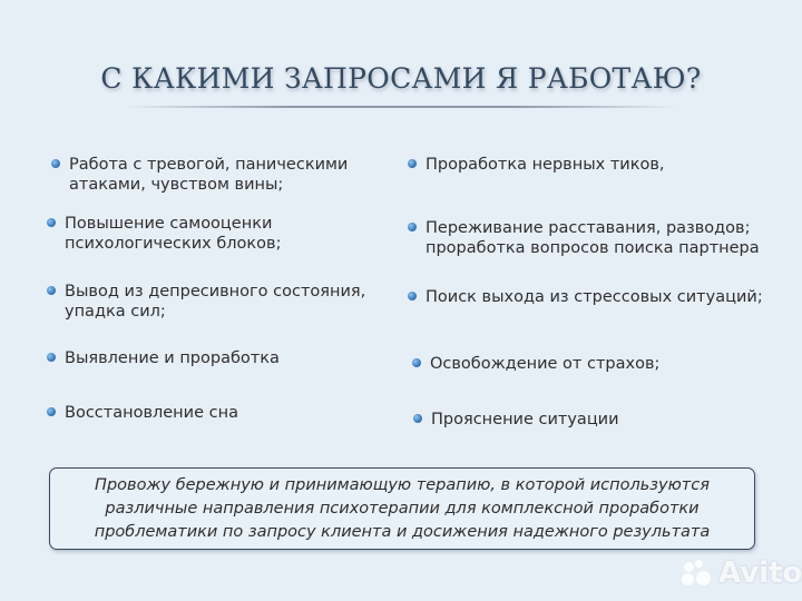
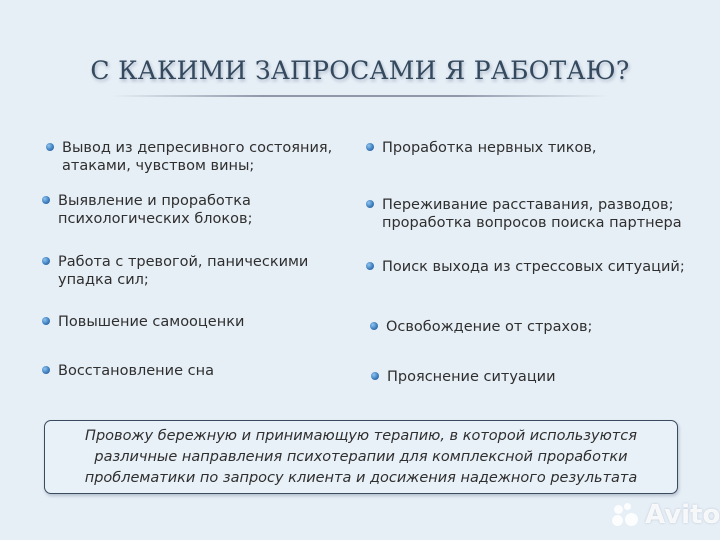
  С КАКИМИ ЗАПРОСАМИ Я РАБОТАЮ?
- Работа с тревогой, паническими
+ Вывод из депресивного состояния,
  атаками, чувством вины;
- Повышение самооценки
+ Выявление и проработка
  психологических блоков;
- Вывод из депресивного состояния,
+ Работа с тревогой, паническими
  упадка сил;
- Выявление и проработка
+ Повышение самооценки
  Восстановление сна
  Проработка нервных тиков,
  Переживание расставания, разводов;
  проработка вопросов поиска партнера
  Поиск выхода из стрессовых ситуаций;
  Освобождение от страхов;
  Прояснение ситуации
  Провожу бережную и принимающую терапию, в которой используются
  различные направления психотерапии для комплексной проработки
  проблематики по запросу клиента и досижения надежного результата
  Avito
